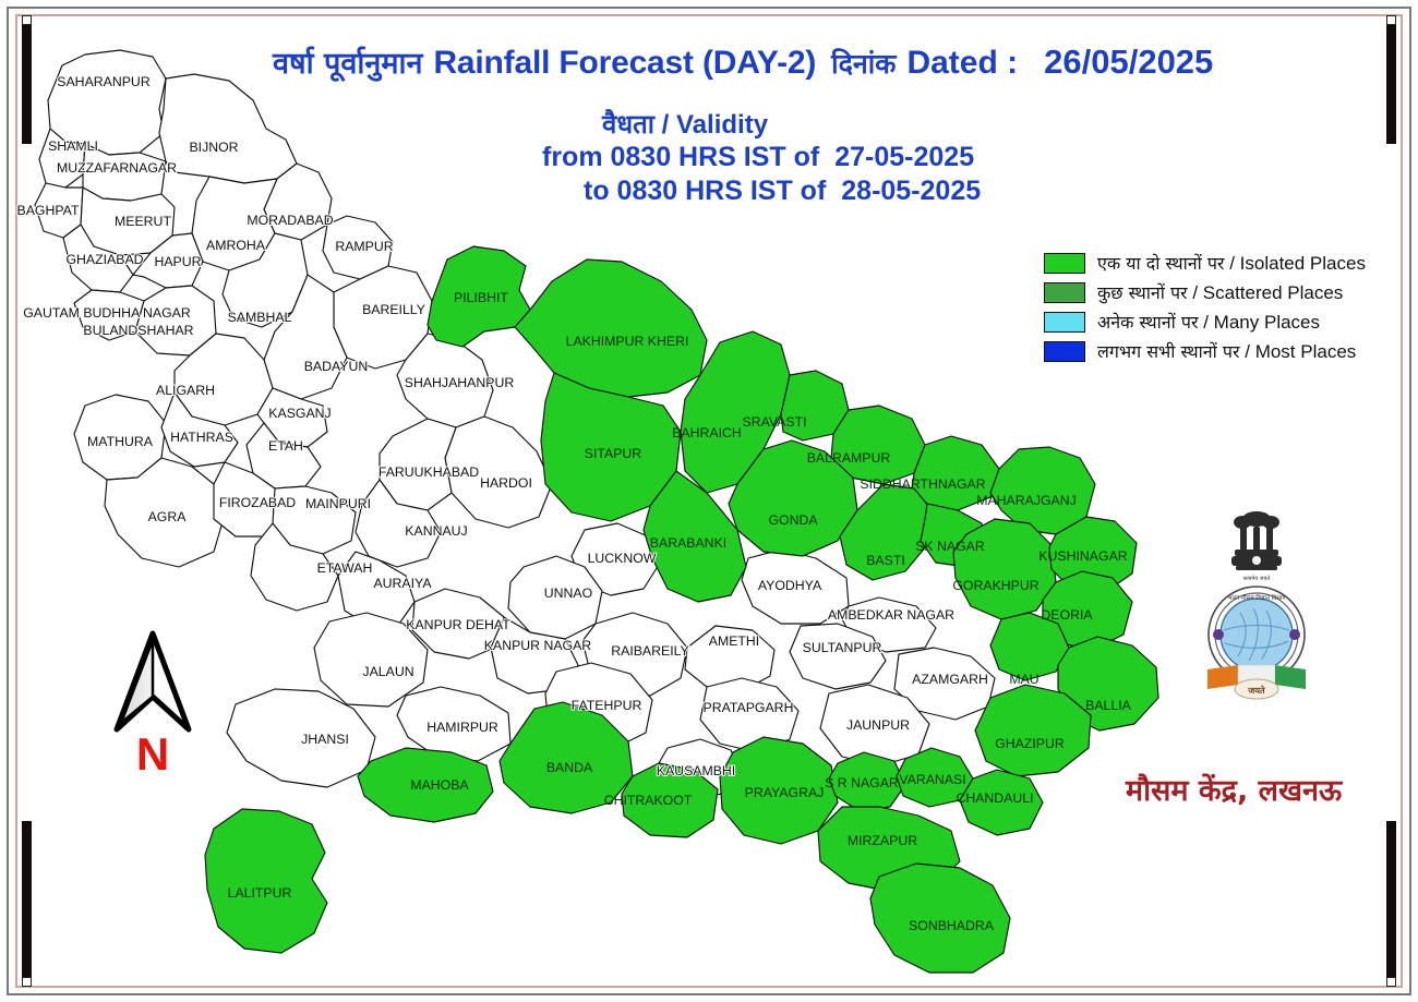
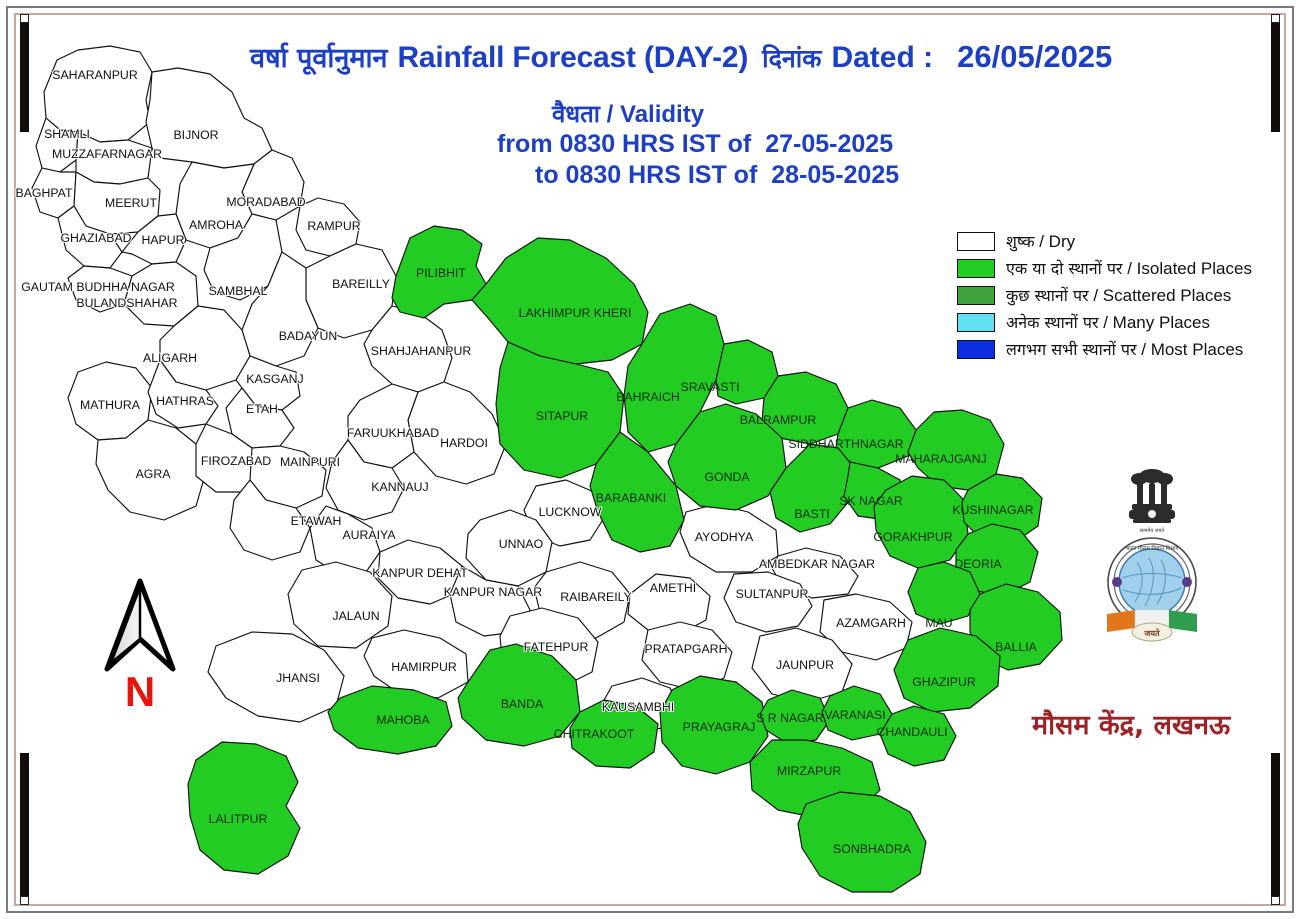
  SAHARANPUR
  SHAMLI
  MUZZAFARNAGAR
  BIJNOR
  BAGHPAT
  MEERUT
  MORADABAD
  AMROHA
  RAMPUR
  GHAZIABAD
  HAPUR
  GAUTAM BUDHHA NAGAR
  BULANDSHAHAR
  SAMBHAL
  BAREILLY
  BADAYUN
  PILIBHIT
  SHAHJAHANPUR
  ALIGARH
  KASGANJ
  MATHURA
  HATHRAS
  ETAH
  LAKHIMPUR KHERI
  BAHRAICH
  SRAVASTI
  BALRAMPUR
  SIDDHARTHNAGAR
  MAHARAJGANJ
  SITAPUR
  HARDOI
  FARUUKHABAD
  AGRA
  FIROZABAD
  MAINPURI
  KANNAUJ
  ETAWAH
  AURAIYA
  GONDA
  BARABANKI
  BASTI
  SK NAGAR
  KUSHINAGAR
  GORAKHPUR
  LUCKNOW
  AYODHYA
  DEORIA
  UNNAO
  AMBEDKAR NAGAR
  KANPUR DEHAT
  KANPUR NAGAR
  RAIBAREILY
  AMETHI
  SULTANPUR
  AZAMGARH
  MAU
  JALAUN
  BALLIA
  HAMIRPUR
  FATEHPUR
  PRATAPGARH
  JAUNPUR
  JHANSI
  GHAZIPUR
  MAHOBA
  BANDA
  KAUSAMBHI
  PRAYAGRAJ
  S R NAGAR
  VARANASI
  CHANDAULI
  CHITRAKOOT
  MIRZAPUR
  LALITPUR
  SONBHADRA
  वर्षा पूर्वानुमान
  Rainfall Forecast (DAY-2)
  दिनांक
  Dated :
  26/05/2025
  वैधता / Validity
  from 0830 HRS IST of 27-05-2025
  to 0830 HRS IST of 28-05-2025
+ शुष्क / Dry
  एक या दो स्थानों पर / Isolated Places
  कुछ स्थानों पर / Scattered Places
  अनेक स्थानों पर / Many Places
  लगभग सभी स्थानों पर / Most Places
  N
  जयते
  मौसम केंद्र, लखनऊ
